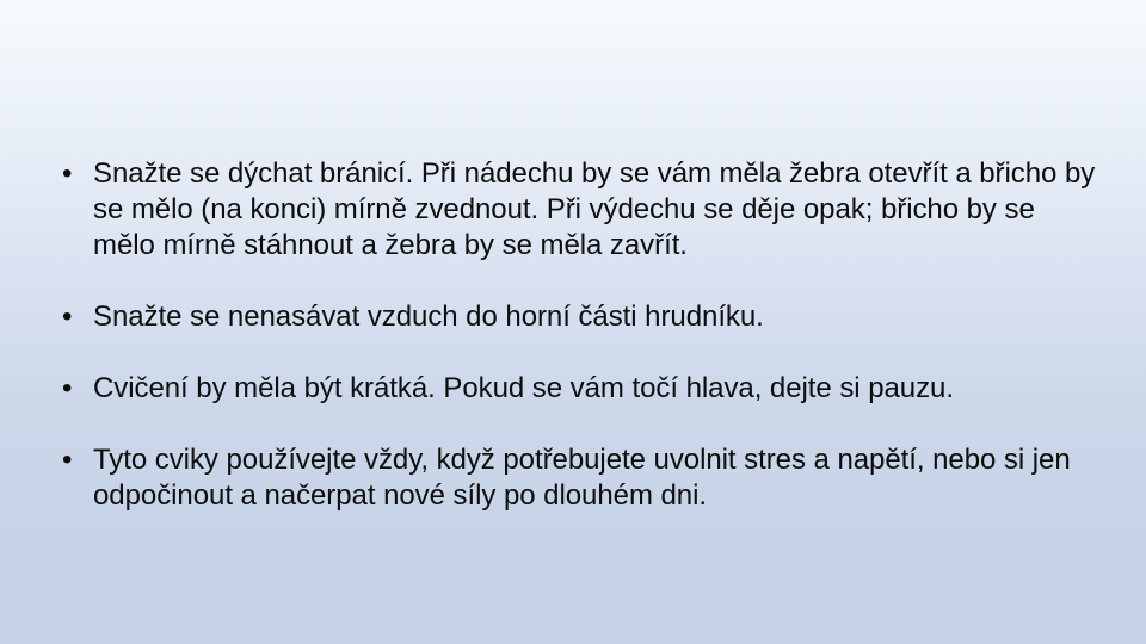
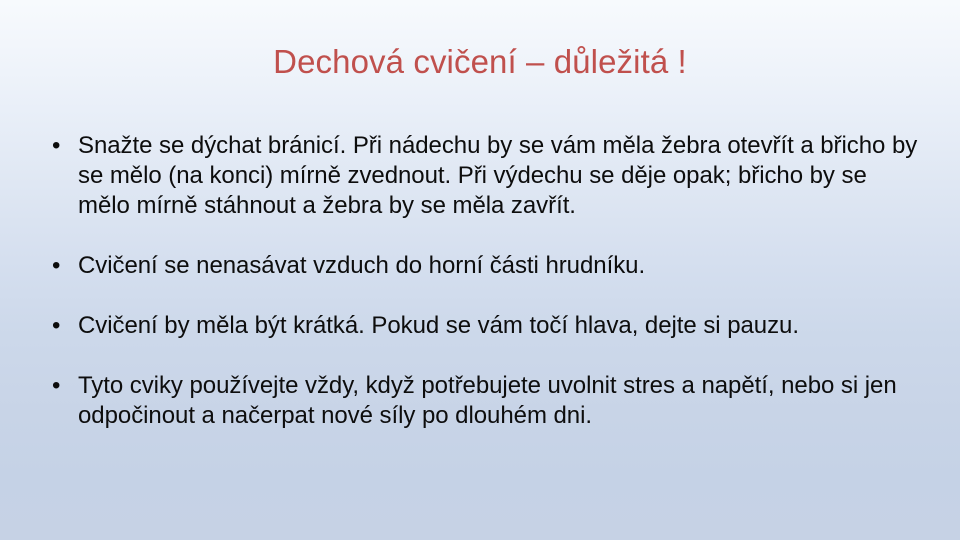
+ Dechová cvičení – důležitá !
  •
  Snažte se dýchat bránicí. Při nádechu by se vám měla žebra otevřít a břicho by se mělo (na konci) mírně zvednout. Při výdechu se děje opak; břicho by se mělo mírně stáhnout a žebra by se měla zavřít.
  •
- Snažte se nenasávat vzduch do horní části hrudníku.
+ Cvičení se nenasávat vzduch do horní části hrudníku.
  •
  Cvičení by měla být krátká. Pokud se vám točí hlava, dejte si pauzu.
  •
  Tyto cviky používejte vždy, když potřebujete uvolnit stres a napětí, nebo si jen odpočinout a načerpat nové síly po dlouhém dni.
